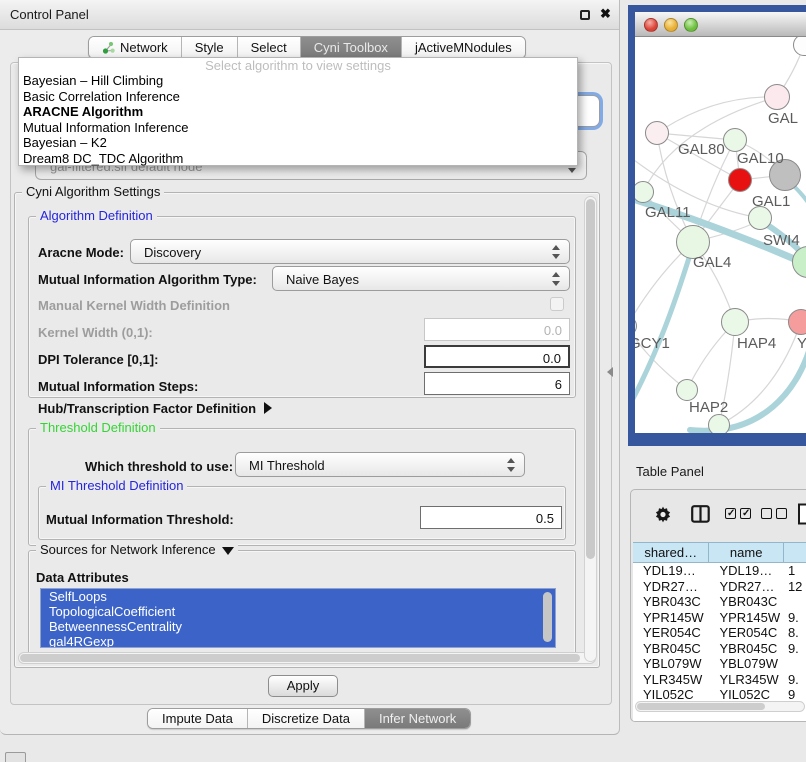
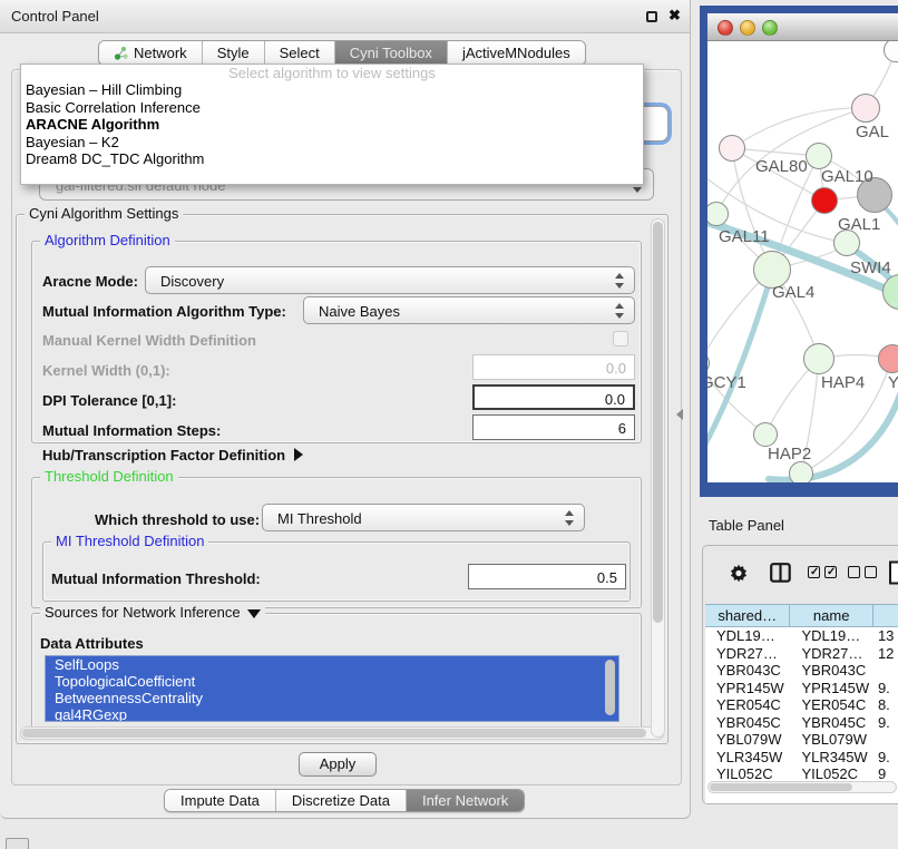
  Control Panel
  ✖
  Network
  Style
  Select
  Cyni Toolbox
  jActiveMNodules
  gal-filtered.sif default node
  Select algorithm to view settings
  Bayesian – Hill Climbing
  Basic Correlation Inference
  ARACNE Algorithm
- Mutual Information Inference
  Bayesian – K2
  Dream8 DC_TDC Algorithm
  Cyni Algorithm Settings
  Algorithm Definition
  Aracne Mode:
  Discovery
  Mutual Information Algorithm Type:
  Naive Bayes
  Manual Kernel Width Definition
  Kernel Width (0,1):
  0.0
  DPI Tolerance [0,1]:
  0.0
  Mutual Information Steps:
  6
  Hub/Transcription Factor Definition
  Threshold Definition
  Which threshold to use:
  MI Threshold
  MI Threshold Definition
  Mutual Information Threshold:
  0.5
  Sources for Network Inference
  Data Attributes
  SelfLoops
  TopologicalCoefficient
  BetweennessCentrality
  gal4RGexp
  Apply
  Impute Data
  Discretize Data
  Infer Network
  GAL
  GAL80
  GAL10
  GAL1
  GAL11
  SWI4
  GAL4
  GCY1
  HAP4
  Y
  HAP2
  Table Panel
  ✓
  ✓
  shared…
  name
  YDL19…
  YDL19…
- 1
+ 13
  YDR27…
  YDR27…
  12
  YBR043C
  YBR043C
  YPR145W
  YPR145W
  9.
  YER054C
  YER054C
  8.
  YBR045C
  YBR045C
  9.
  YBL079W
  YBL079W
  YLR345W
  YLR345W
  9.
  YIL052C
  YIL052C
  9
